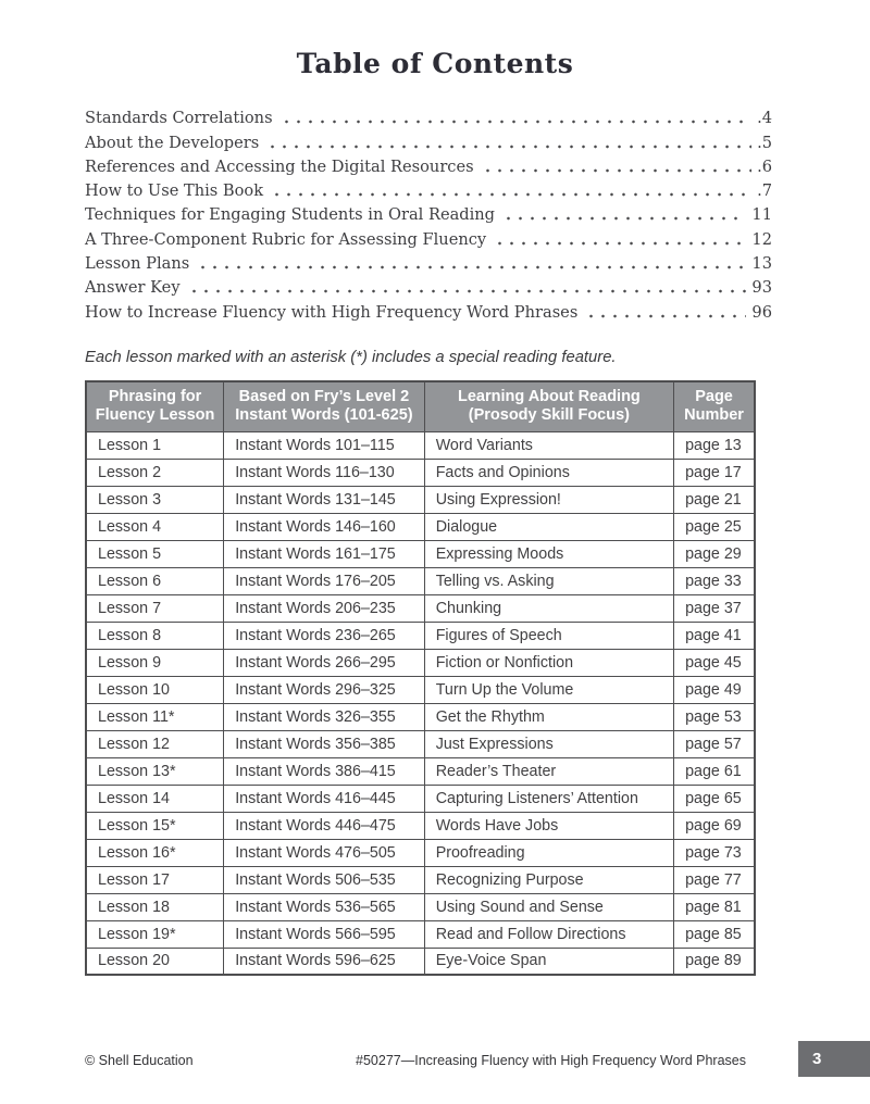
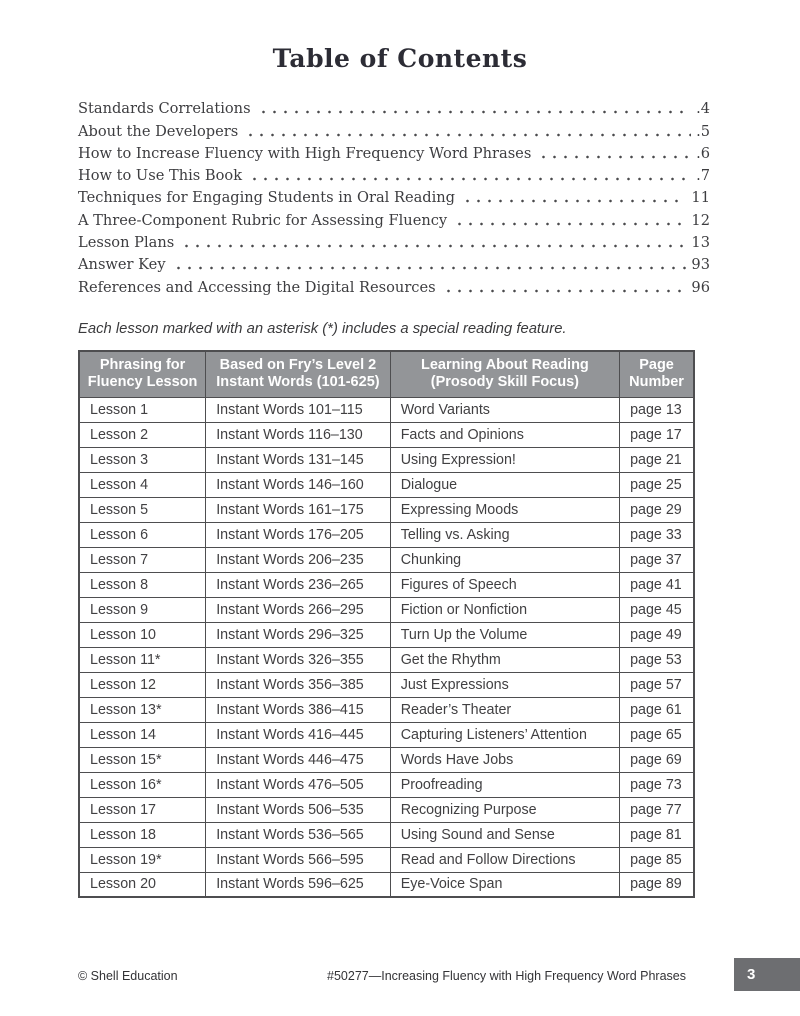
  Table of Contents
  Standards Correlations
  .4
  About the Developers
  .5
- References and Accessing the Digital Resources
+ How to Increase Fluency with High Frequency Word Phrases
  .6
  How to Use This Book
  .7
  Techniques for Engaging Students in Oral Reading
  11
  A Three-Component Rubric for Assessing Fluency
  12
  Lesson Plans
  13
  Answer Key
  93
- How to Increase Fluency with High Frequency Word Phrases
+ References and Accessing the Digital Resources
  96
  Each lesson marked with an asterisk (*) includes a special reading feature.
  Phrasing forFluency Lesson	Based on Fry’s Level 2Instant Words (101-625)	Learning About Reading(Prosody Skill Focus)	PageNumber
  Lesson 1	Instant Words 101–115	Word Variants	page 13
  Lesson 2	Instant Words 116–130	Facts and Opinions	page 17
  Lesson 3	Instant Words 131–145	Using Expression!	page 21
  Lesson 4	Instant Words 146–160	Dialogue	page 25
  Lesson 5	Instant Words 161–175	Expressing Moods	page 29
  Lesson 6	Instant Words 176–205	Telling vs. Asking	page 33
  Lesson 7	Instant Words 206–235	Chunking	page 37
  Lesson 8	Instant Words 236–265	Figures of Speech	page 41
  Lesson 9	Instant Words 266–295	Fiction or Nonfiction	page 45
  Lesson 10	Instant Words 296–325	Turn Up the Volume	page 49
  Lesson 11*	Instant Words 326–355	Get the Rhythm	page 53
  Lesson 12	Instant Words 356–385	Just Expressions	page 57
  Lesson 13*	Instant Words 386–415	Reader’s Theater	page 61
  Lesson 14	Instant Words 416–445	Capturing Listeners’ Attention	page 65
  Lesson 15*	Instant Words 446–475	Words Have Jobs	page 69
  Lesson 16*	Instant Words 476–505	Proofreading	page 73
  Lesson 17	Instant Words 506–535	Recognizing Purpose	page 77
  Lesson 18	Instant Words 536–565	Using Sound and Sense	page 81
  Lesson 19*	Instant Words 566–595	Read and Follow Directions	page 85
  Lesson 20	Instant Words 596–625	Eye-Voice Span	page 89
  © Shell Education
  #50277—Increasing Fluency with High Frequency Word Phrases
  3
